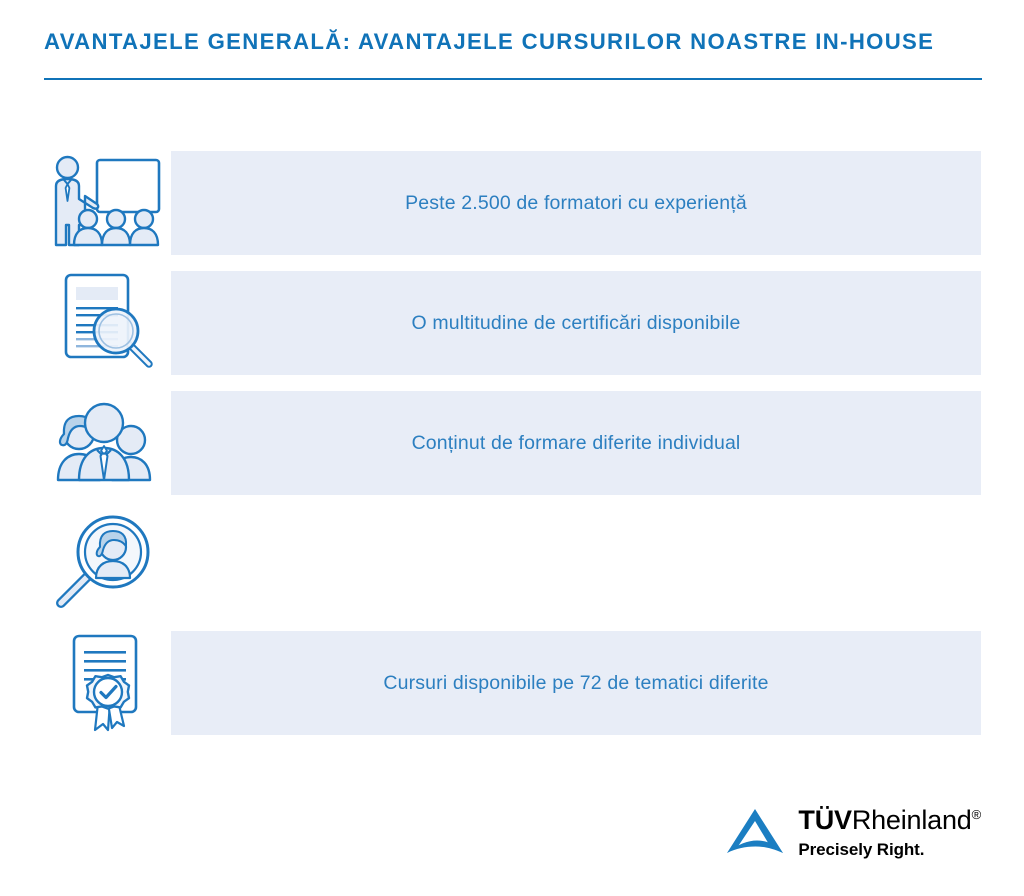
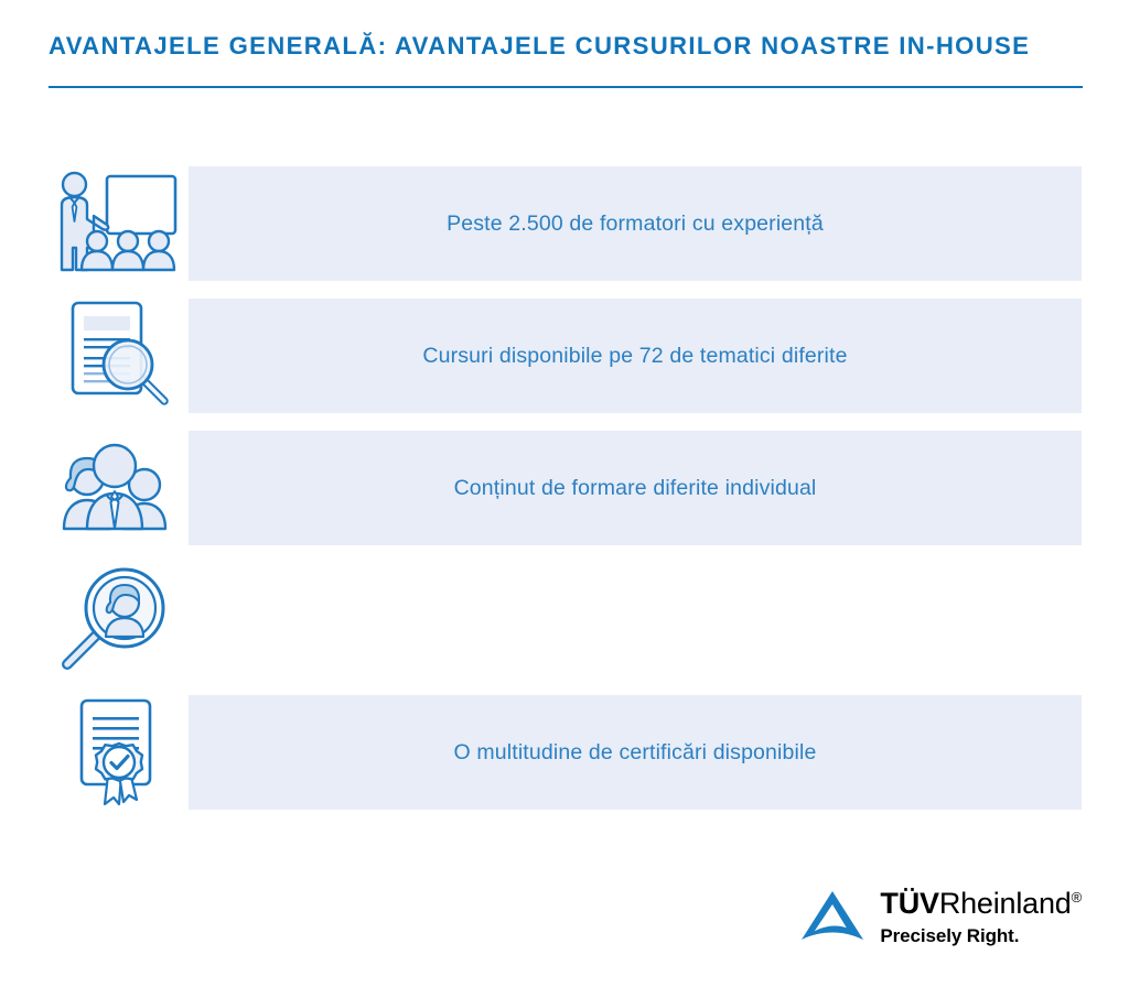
  AVANTAJELE GENERALĂ: AVANTAJELE CURSURILOR NOASTRE IN-HOUSE
  Peste 2.500 de formatori cu experiență
- O multitudine de certificări disponibile
+ Cursuri disponibile pe 72 de tematici diferite
  Conținut de formare diferite individual
- Cursuri disponibile pe 72 de tematici diferite
+ O multitudine de certificări disponibile
  TÜVRheinland®
  Precisely Right.
